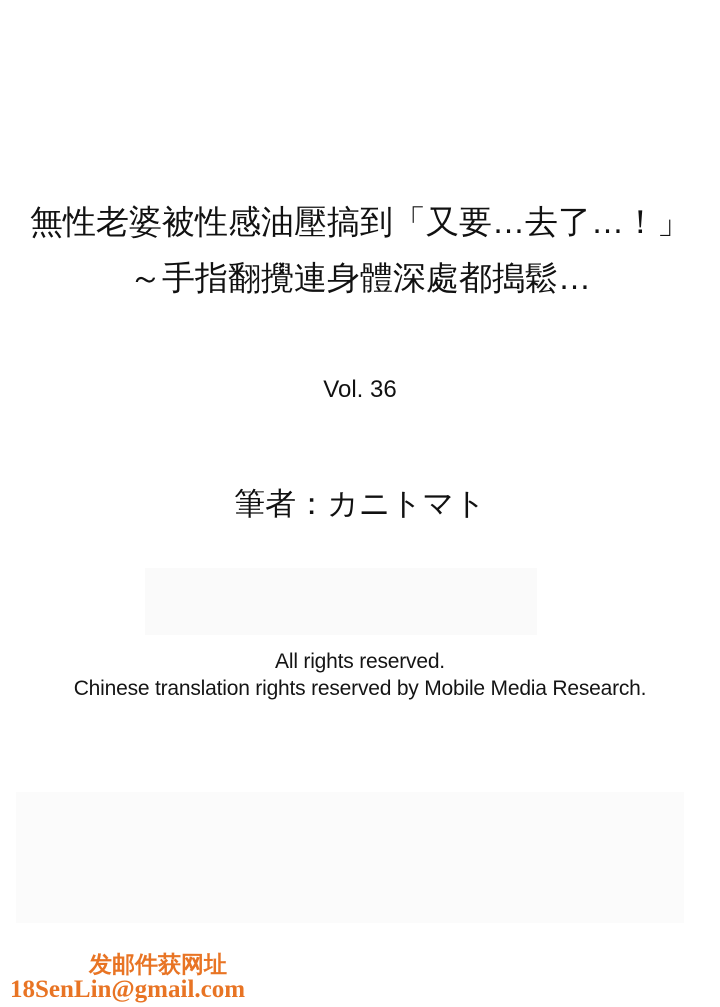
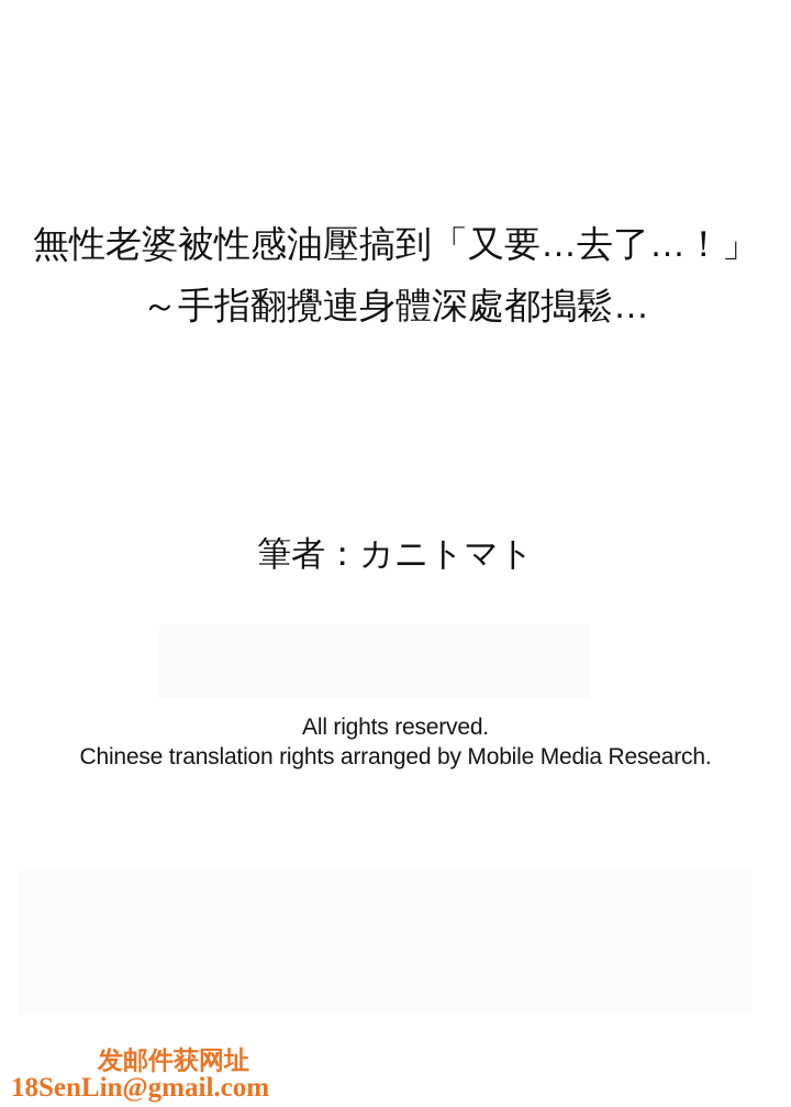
  無性老婆被性感油壓搞到「又要…去了…！」
  ～手指翻攪連身體深處都搗鬆…
- Vol. 36
  筆者：カニトマト
  All rights reserved.
- Chinese translation rights reserved by Mobile Media Research.
+ Chinese translation rights arranged by Mobile Media Research.
  发邮件获网址
  18SenLin@gmail.com
